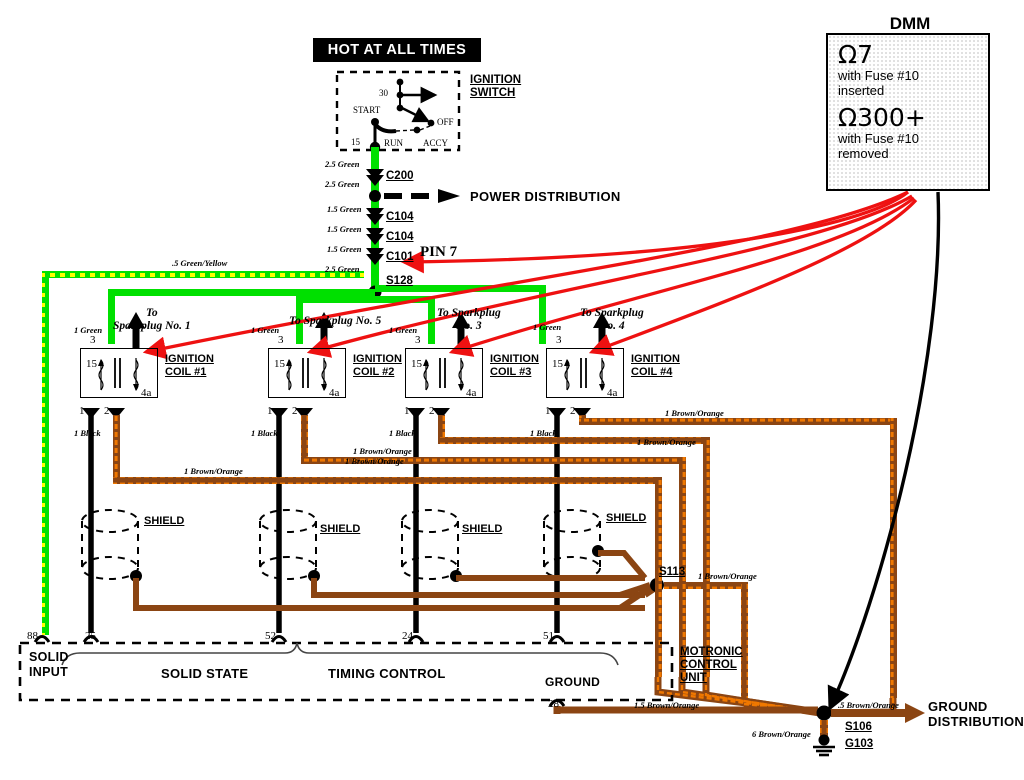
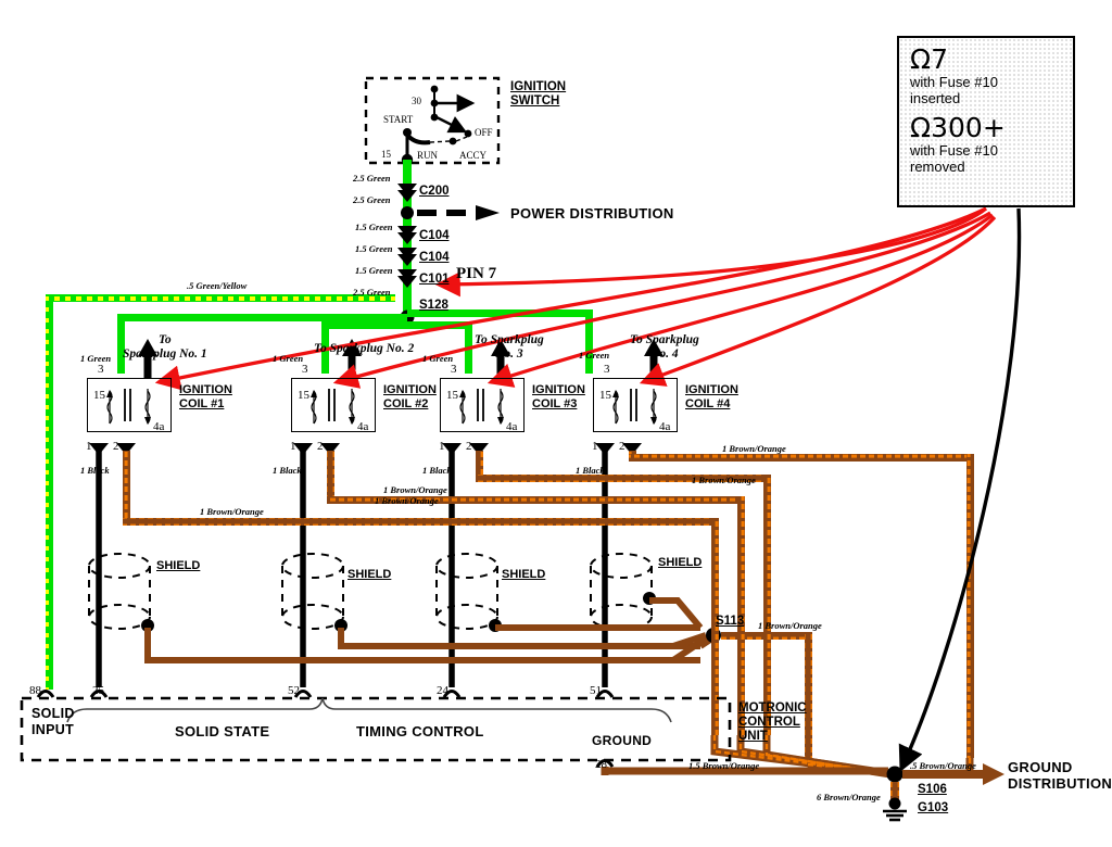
- HOT AT ALL TIMES
- DMM
  Ω7
  with Fuse #10
  inserted
  Ω300+
  with Fuse #10
  removed
  IGNITION
  SWITCH
  30
  15
  START
  RUN
  ACCY
  OFF
  2.5 Green
  C200
  2.5 Green
  POWER DISTRIBUTION
  1.5 Green
  C104
  1.5 Green
  C104
  1.5 Green
  C101
  2.5 Green
  S128
  PIN 7
  .5 Green/Yellow
  IGNITION
  COIL #1
  To
  Sparkplug No. 1
  1 Green
  3
  15
  4a
  1
  2
  1 Black
  1 Brown/Orange
  SHIELD
  25
  IGNITION
  COIL #2
- To Sparkplug No. 5
+ To Sparkplug No. 2
  1 Green
  3
  15
  4a
  1
  2
  1 Black
  1 Brown/Orange
  SHIELD
  52
  IGNITION
  COIL #3
  To Sparkplug
  No. 3
  1 Green
  3
  15
  4a
  1
  2
  1 Black
  SHIELD
  24
  IGNITION
  COIL #4
  To Sparkplug
  No. 4
  1 Green
  3
  15
  4a
  1
  2
  1 Black
  SHIELD
  51
  1 Brown/Orange
  1 Brown/Orange
  1 Brown/Orange
  1 Brown/Orange
  S113
  88
  SOLID
  INPUT
  SOLID STATE
  TIMING CONTROL
  GROUND
  MOTRONIC
  CONTROL
  UNIT
  28
  1.5 Brown/Orange
  S106
  G103
  6 Brown/Orange
  .5 Brown/Orange
  GROUND
  DISTRIBUTION
